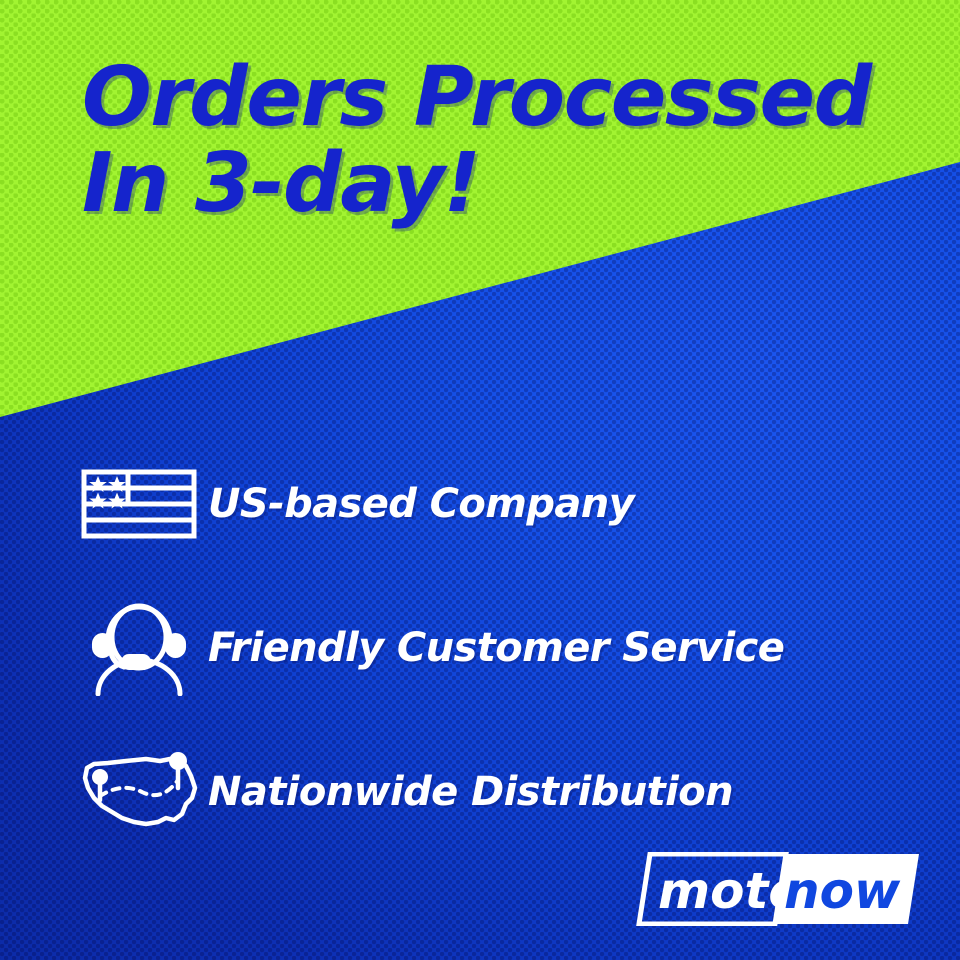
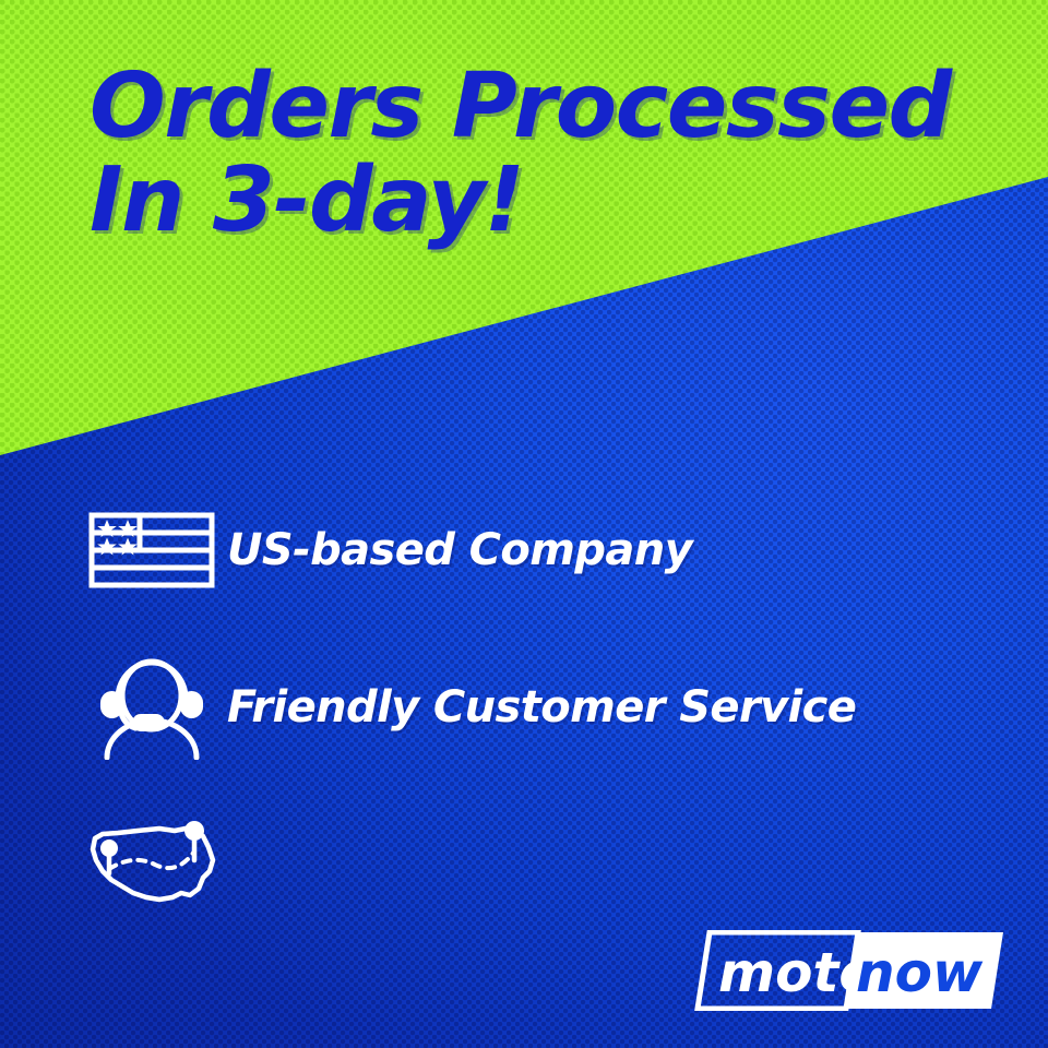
  Orders Processed
  In 3-day!
  US-based Company
  Friendly Customer Service
- Nationwide Distribution
  moto
  now
